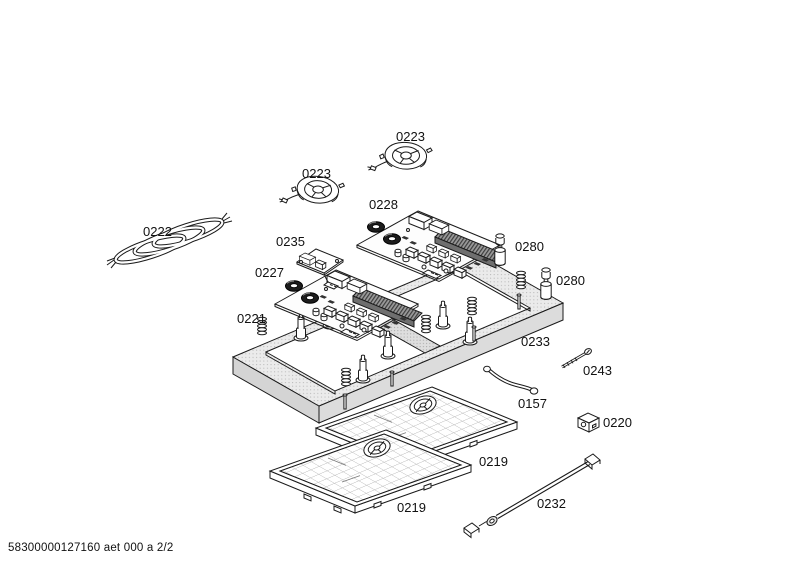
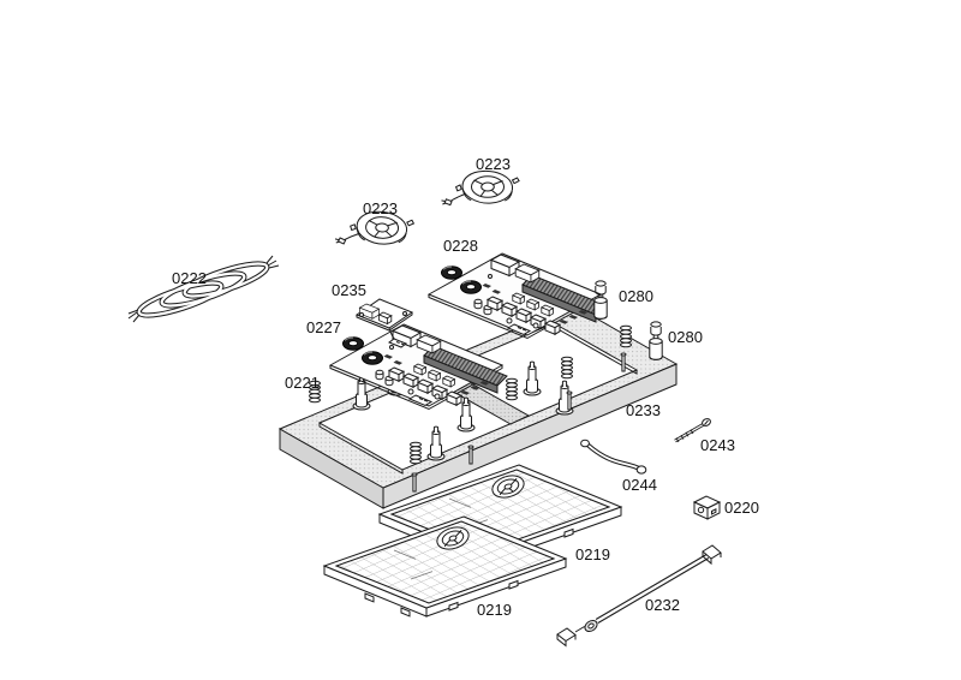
  0222
  0223
  0223
  0228
  0235
  0227
  0221
  0280
  0280
  0233
  0243
- 0157
+ 0244
  0220
  0219
  0219
  0232
- 58300000127160 aet 000 a 2/2
